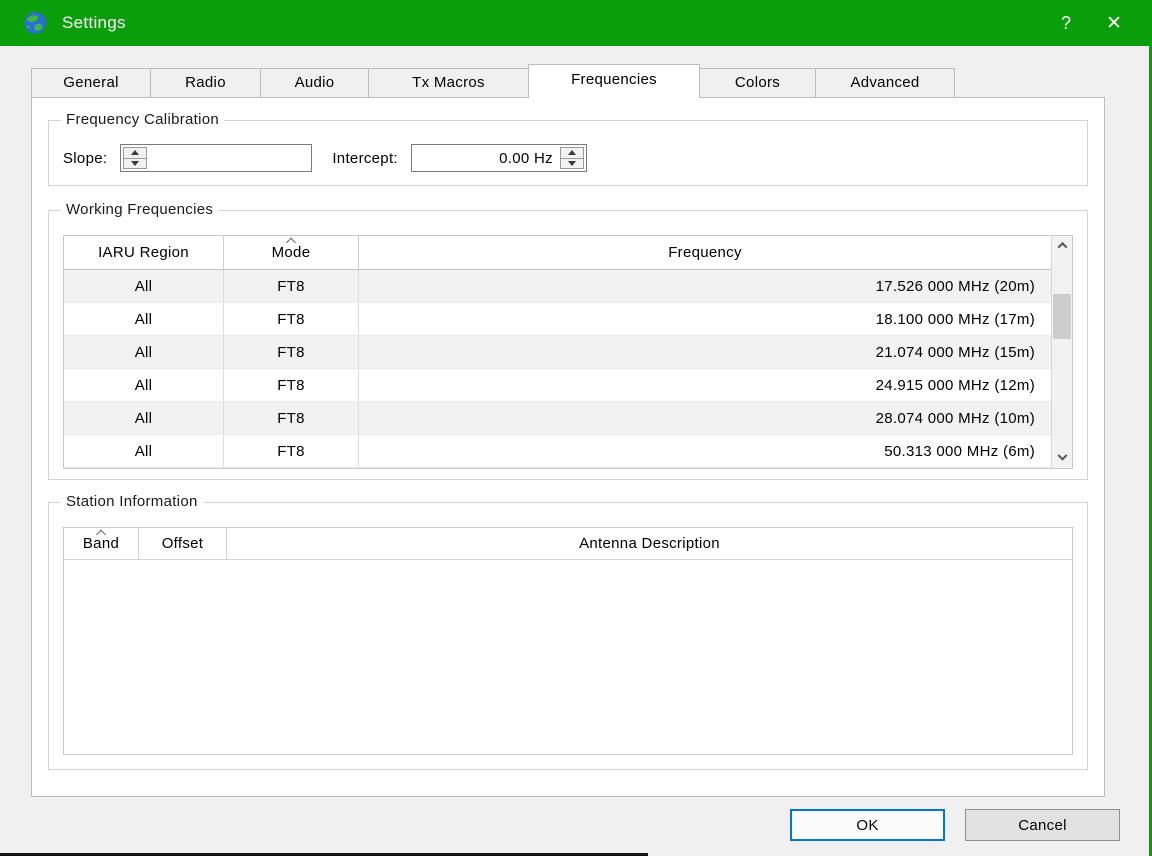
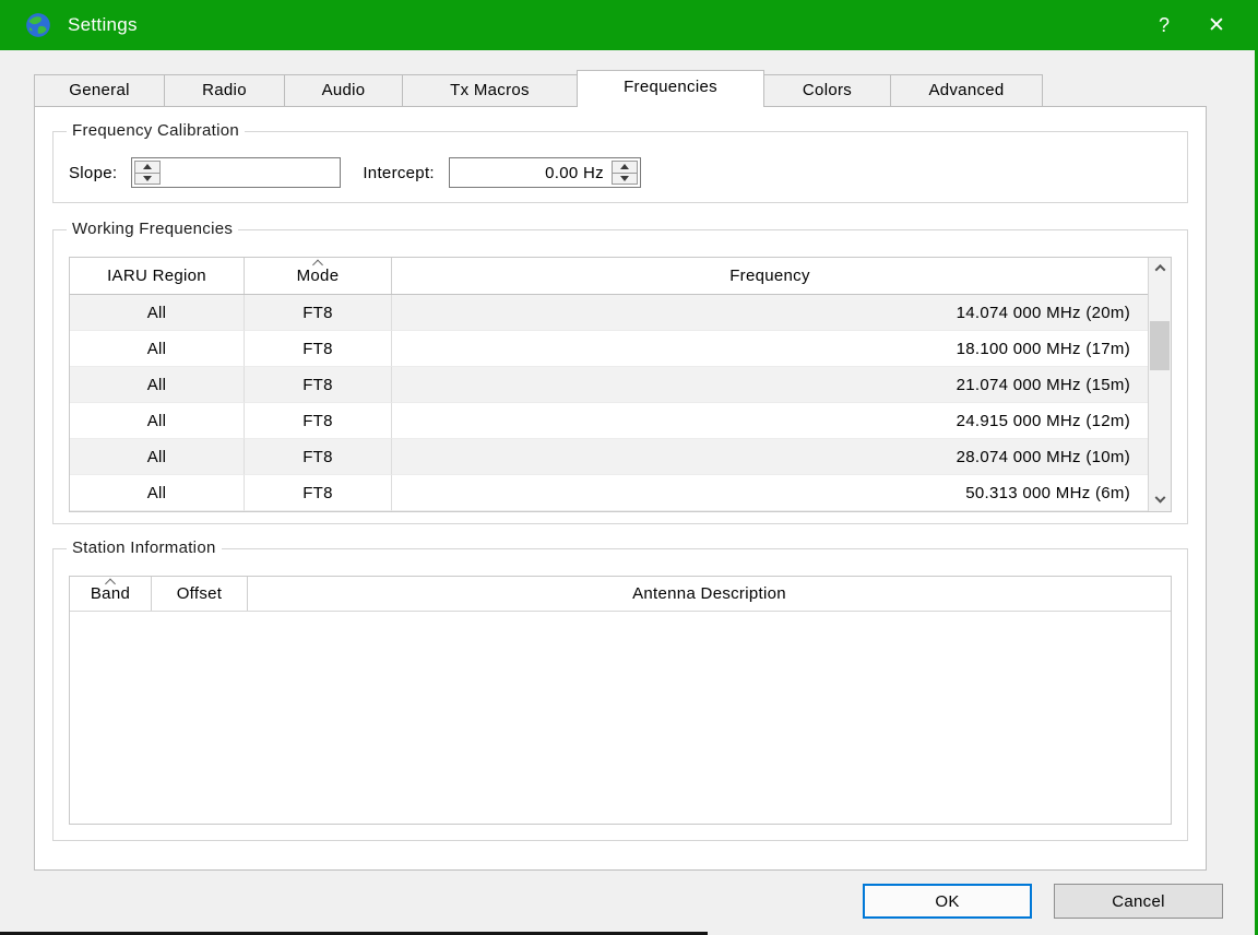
  Settings
  ?
  ✕
  General
  Radio
  Audio
  Tx Macros
  Frequencies
  Colors
  Advanced
  Frequency Calibration
  Slope:
  Intercept:
  0.00 Hz
  Working Frequencies
  IARU Region
  Mode
  Frequency
  All
  FT8
- 17.526 000 MHz (20m)
+ 14.074 000 MHz (20m)
  All
  FT8
  18.100 000 MHz (17m)
  All
  FT8
  21.074 000 MHz (15m)
  All
  FT8
  24.915 000 MHz (12m)
  All
  FT8
  28.074 000 MHz (10m)
  All
  FT8
  50.313 000 MHz (6m)
  Station Information
  Band
  Offset
  Antenna Description
  OK
  Cancel
